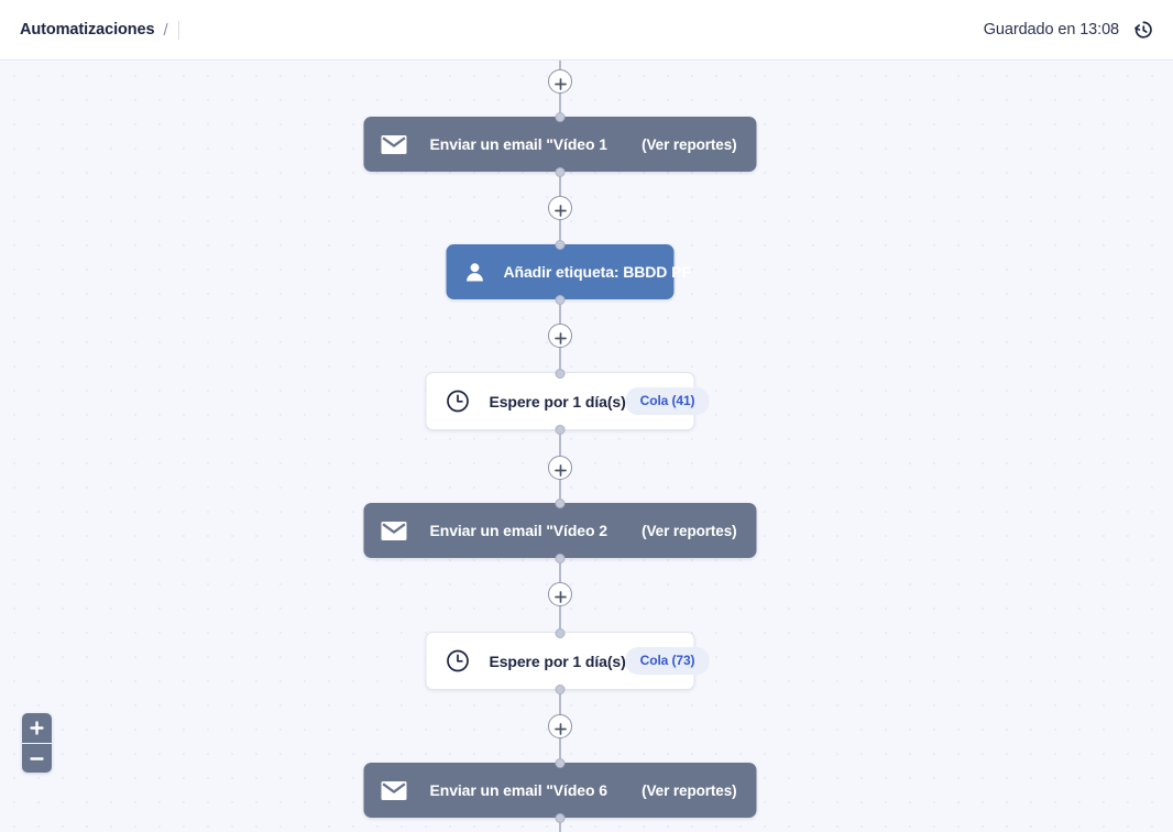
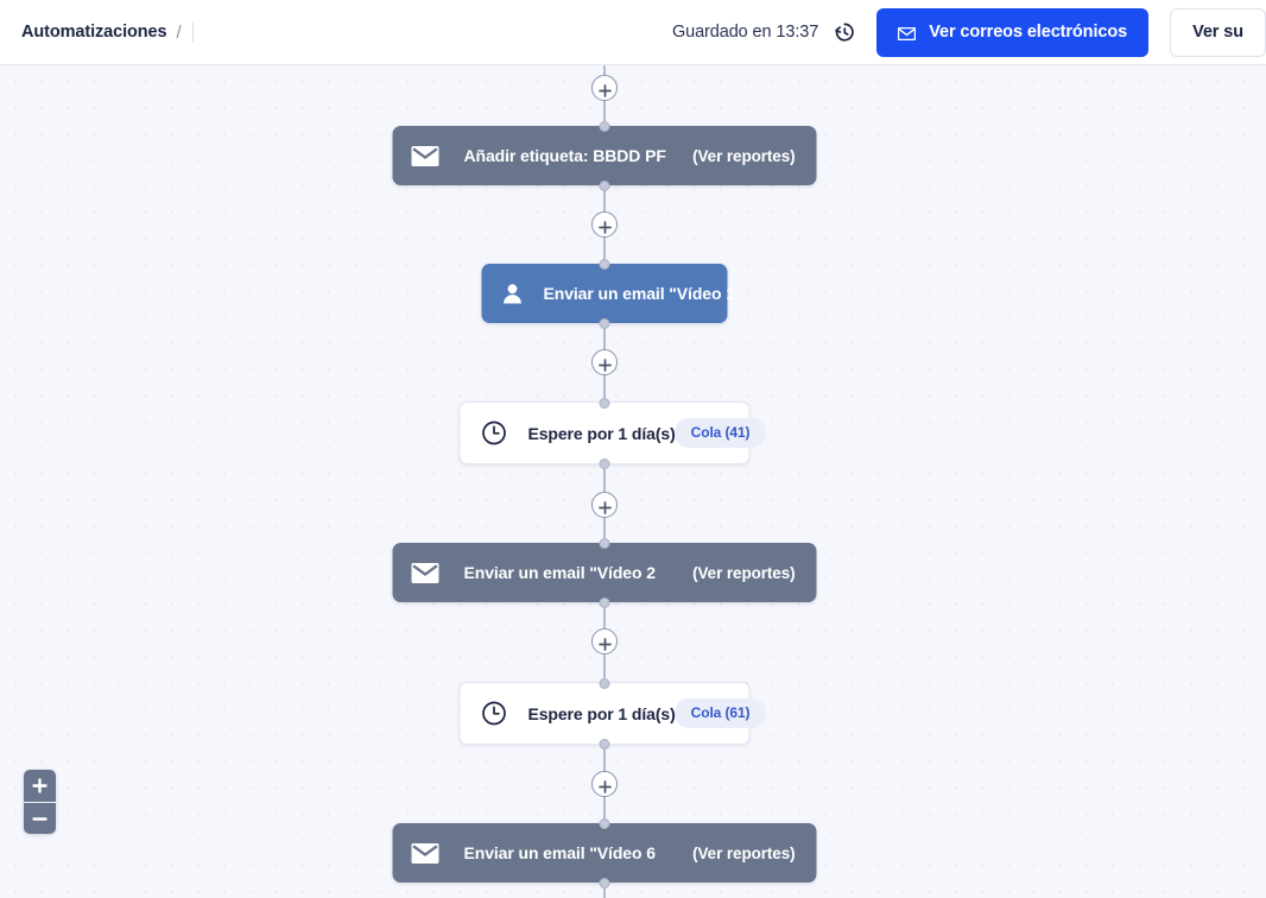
  Automatizaciones
  /
- Guardado en 13:08
+ Guardado en 13:37
+ Ver correos electrónicos
+ Ver su
- Enviar un email "Vídeo 1
+ Añadir etiqueta: BBDD PF
  (Ver reportes)
- Añadir etiqueta: BBDD PF
+ Enviar un email "Vídeo 1
  Espere por 1 día(s)
  Cola (41)
  Enviar un email "Vídeo 2
  (Ver reportes)
  Espere por 1 día(s)
- Cola (73)
+ Cola (61)
  Enviar un email "Vídeo 6
  (Ver reportes)
